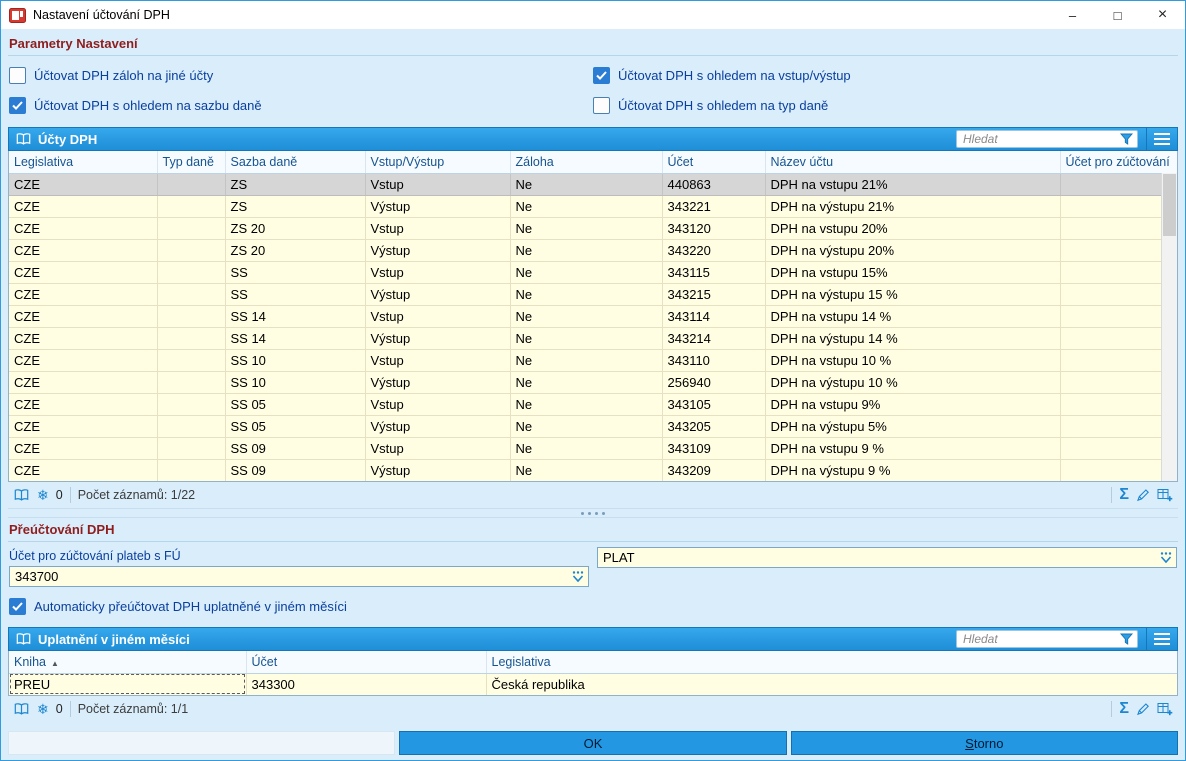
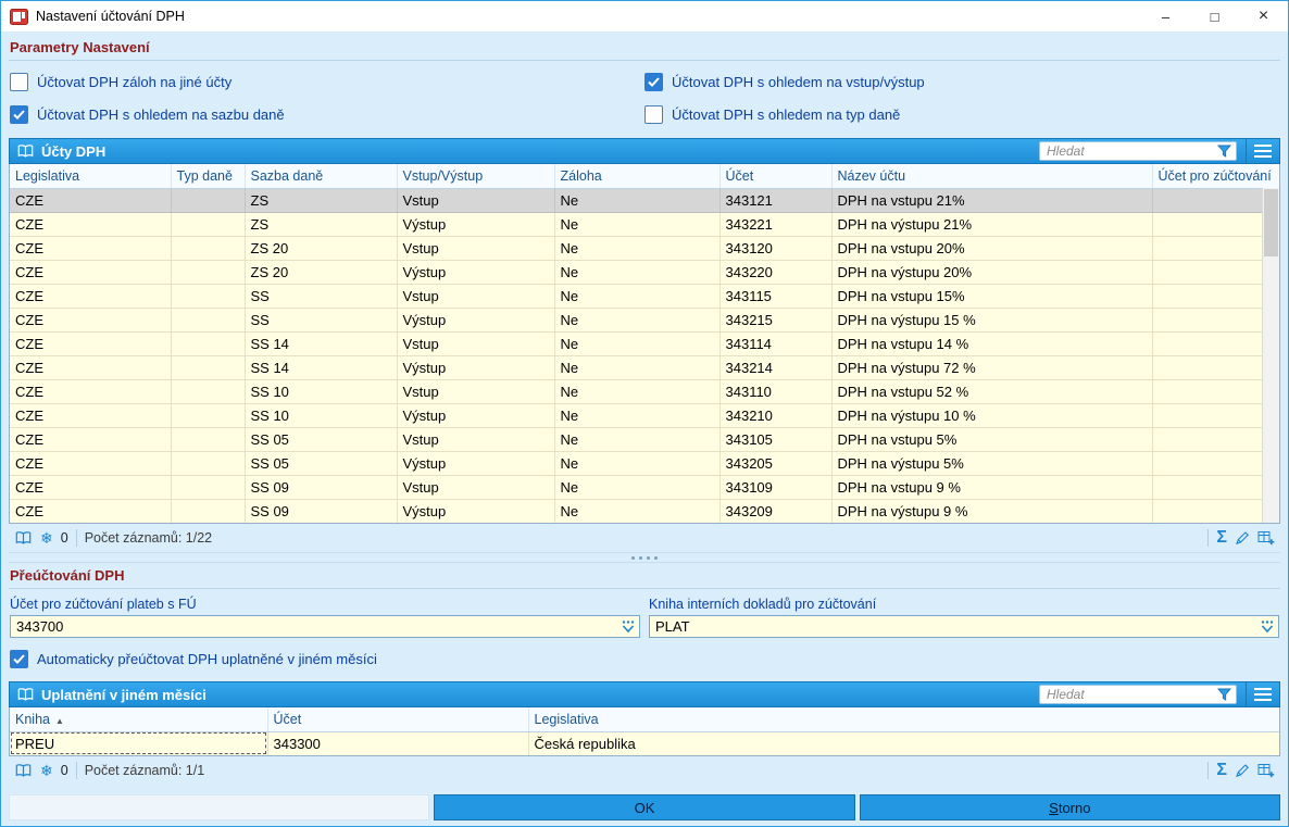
  Nastavení účtování DPH
  –
  □
  ×
  Parametry Nastavení
  Účtovat DPH záloh na jiné účty
  Účtovat DPH s ohledem na vstup/výstup
  Účtovat DPH s ohledem na sazbu daně
  Účtovat DPH s ohledem na typ daně
  Účty DPH
  Hledat
  Legislativa	Typ daně	Sazba daně	Vstup/Výstup	Záloha	Účet	Název účtu	Účet pro zúčtování
- CZE		ZS	Vstup	Ne	440863	DPH na vstupu 21%
+ CZE		ZS	Vstup	Ne	343121	DPH na vstupu 21%
  CZE		ZS	Výstup	Ne	343221	DPH na výstupu 21%
  CZE		ZS 20	Vstup	Ne	343120	DPH na vstupu 20%
  CZE		ZS 20	Výstup	Ne	343220	DPH na výstupu 20%
  CZE		SS	Vstup	Ne	343115	DPH na vstupu 15%
  CZE		SS	Výstup	Ne	343215	DPH na výstupu 15 %
  CZE		SS 14	Vstup	Ne	343114	DPH na vstupu 14 %
- CZE		SS 14	Výstup	Ne	343214	DPH na výstupu 14 %
+ CZE		SS 14	Výstup	Ne	343214	DPH na výstupu 72 %
- CZE		SS 10	Vstup	Ne	343110	DPH na vstupu 10 %
+ CZE		SS 10	Vstup	Ne	343110	DPH na vstupu 52 %
- CZE		SS 10	Výstup	Ne	256940	DPH na výstupu 10 %
+ CZE		SS 10	Výstup	Ne	343210	DPH na výstupu 10 %
- CZE		SS 05	Vstup	Ne	343105	DPH na vstupu 9%
+ CZE		SS 05	Vstup	Ne	343105	DPH na vstupu 5%
  CZE		SS 05	Výstup	Ne	343205	DPH na výstupu 5%
  CZE		SS 09	Vstup	Ne	343109	DPH na vstupu 9 %
  CZE		SS 09	Výstup	Ne	343209	DPH na výstupu 9 %
  ❄
  0
  Počet záznamů: 1/22
  Σ
  Přeúčtování DPH
  Účet pro zúčtování plateb s FÚ
  343700
+ Kniha interních dokladů pro zúčtování
  PLAT
  Automaticky přeúčtovat DPH uplatněné v jiném měsíci
  Uplatnění v jiném měsíci
  Hledat
  Kniha ▲	Účet	Legislativa
  PREU	343300	Česká republika
  ❄
  0
  Počet záznamů: 1/1
  Σ
  OK
  Storno
